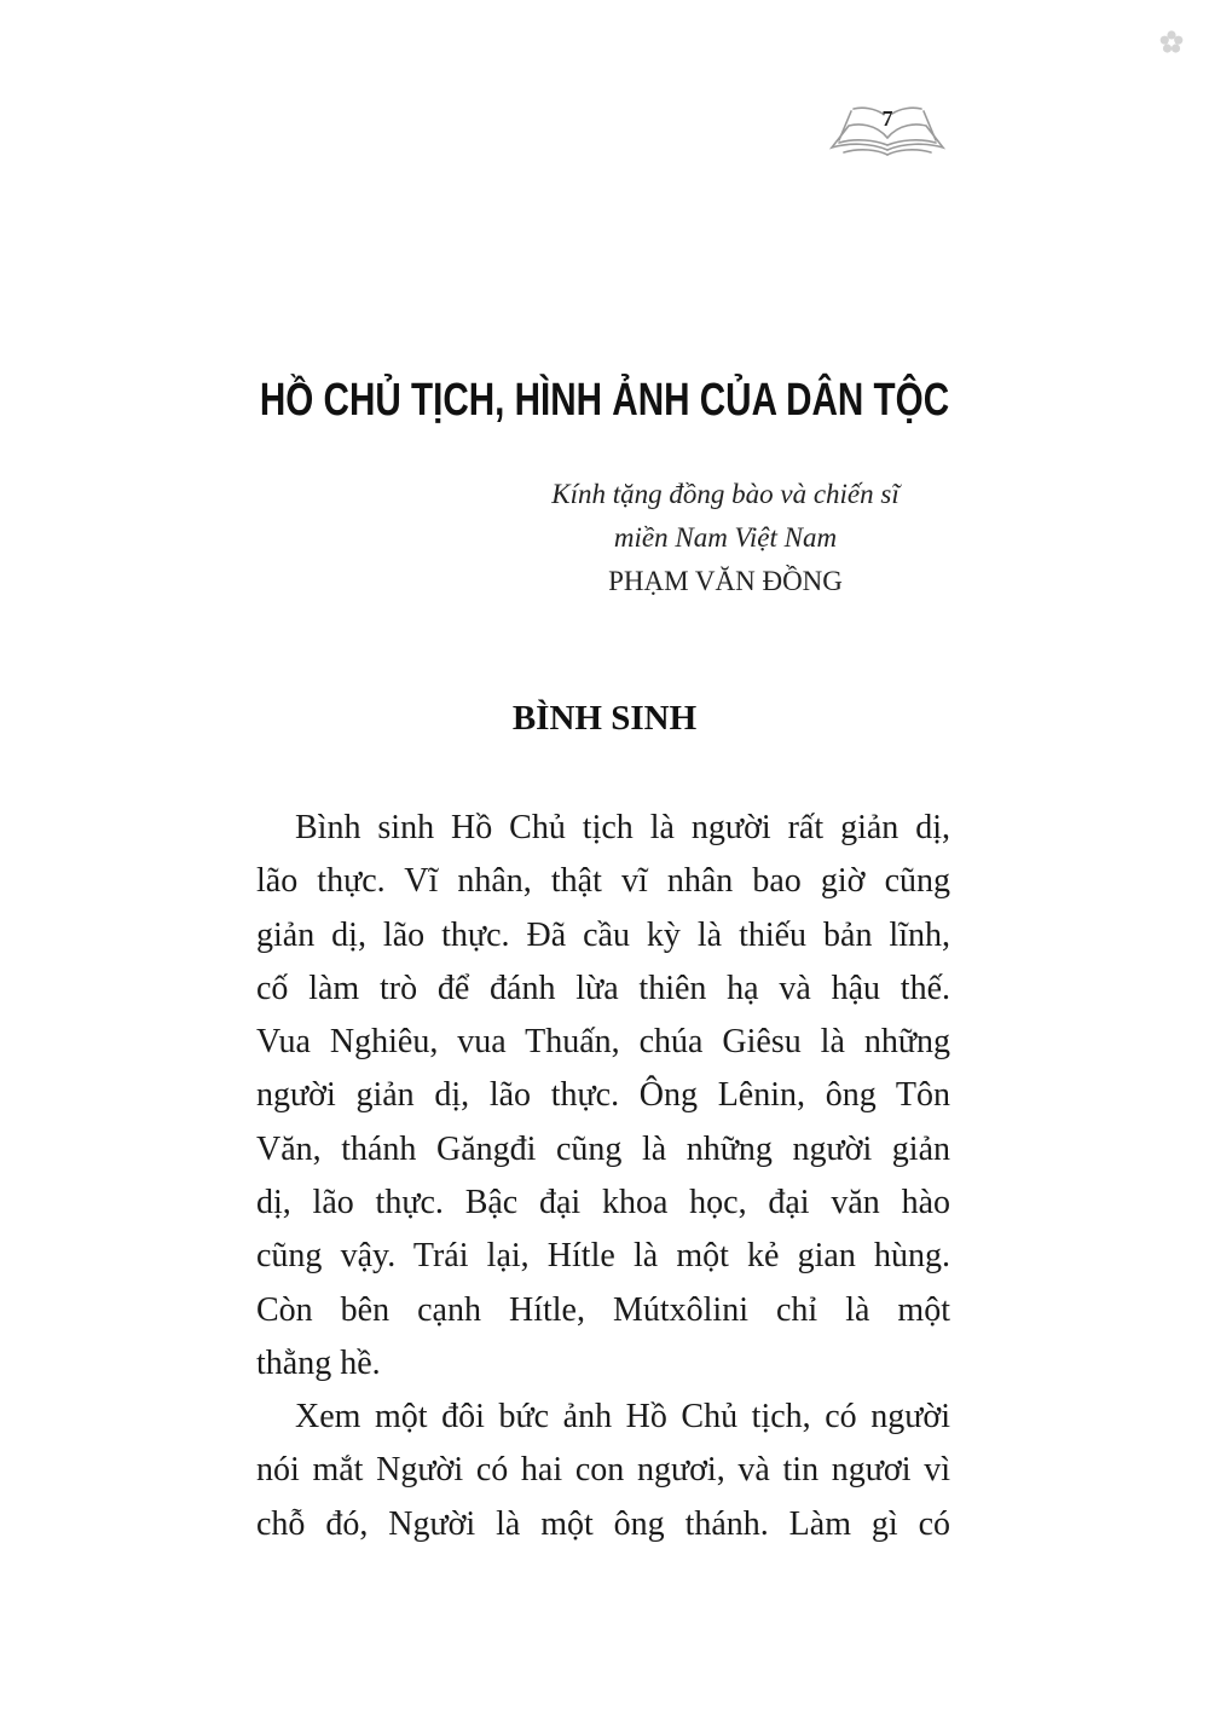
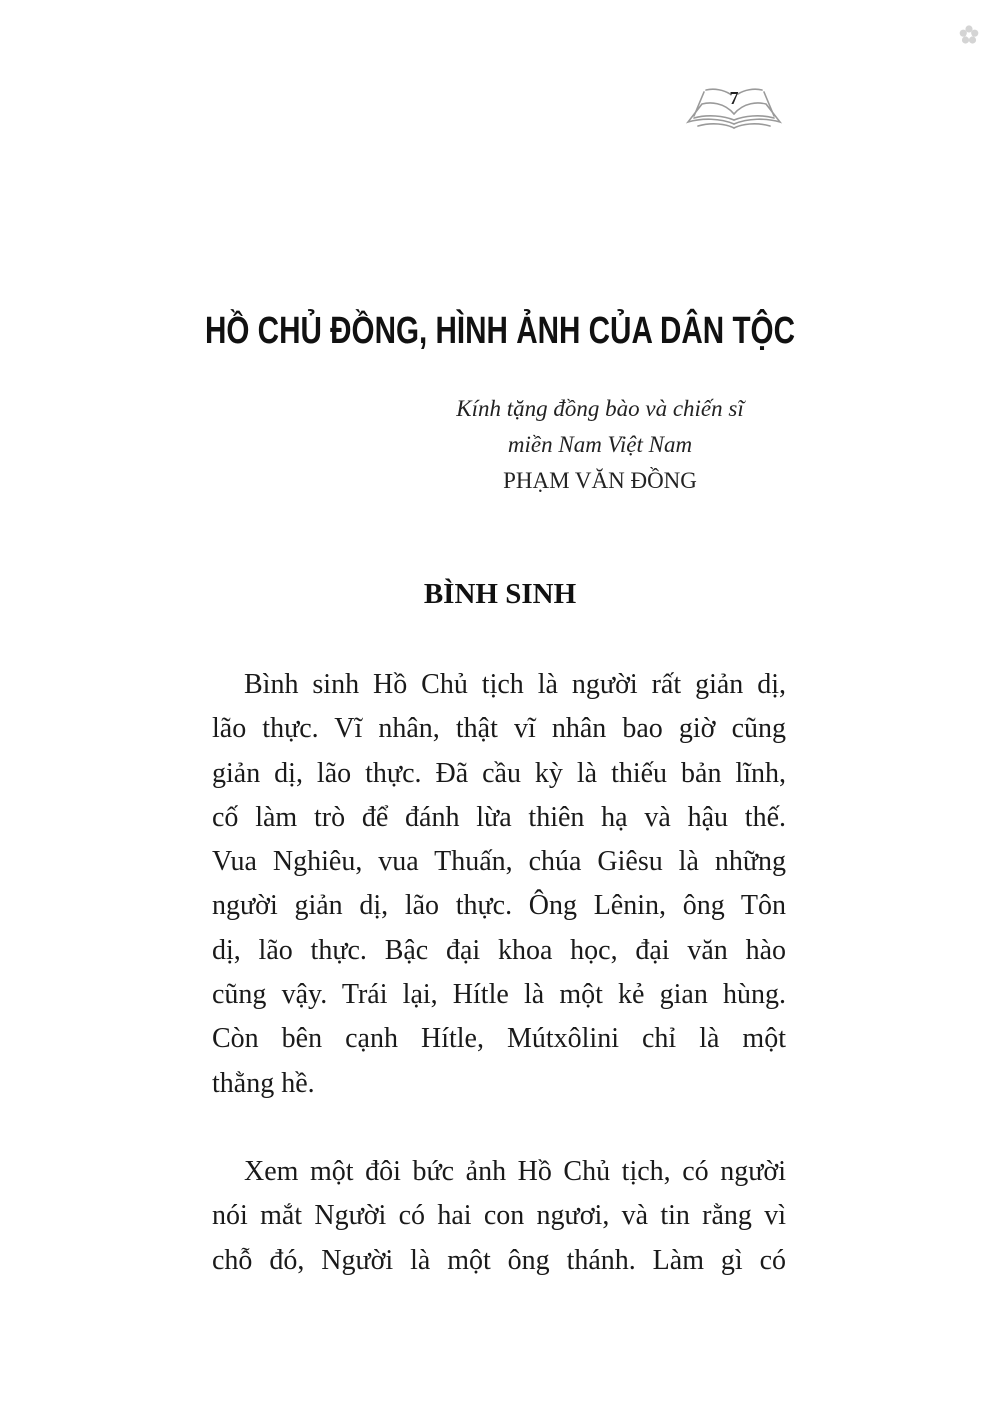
  7
- HỒ CHỦ TỊCH, HÌNH ẢNH CỦA DÂN TỘC
+ HỒ CHỦ ĐỒNG, HÌNH ẢNH CỦA DÂN TỘC
  Kính tặng đồng bào và chiến sĩ
  miền Nam Việt Nam
  PHẠM VĂN ĐỒNG
  BÌNH SINH
  Bình sinh Hồ Chủ tịch là người rất giản dị,
  lão thực. Vĩ nhân, thật vĩ nhân bao giờ cũng
  giản dị, lão thực. Đã cầu kỳ là thiếu bản lĩnh,
  cố làm trò để đánh lừa thiên hạ và hậu thế.
  Vua Nghiêu, vua Thuấn, chúa Giêsu là những
  người giản dị, lão thực. Ông Lênin, ông Tôn
- Văn, thánh Găngđi cũng là những người giản
  dị, lão thực. Bậc đại khoa học, đại văn hào
  cũng vậy. Trái lại, Hítle là một kẻ gian hùng.
  Còn bên cạnh Hítle, Mútxôlini chỉ là một
  thằng hề.
  Xem một đôi bức ảnh Hồ Chủ tịch, có người
- nói mắt Người có hai con ngươi, và tin ngươi vì
+ nói mắt Người có hai con ngươi, và tin rằng vì
  chỗ đó, Người là một ông thánh. Làm gì có
